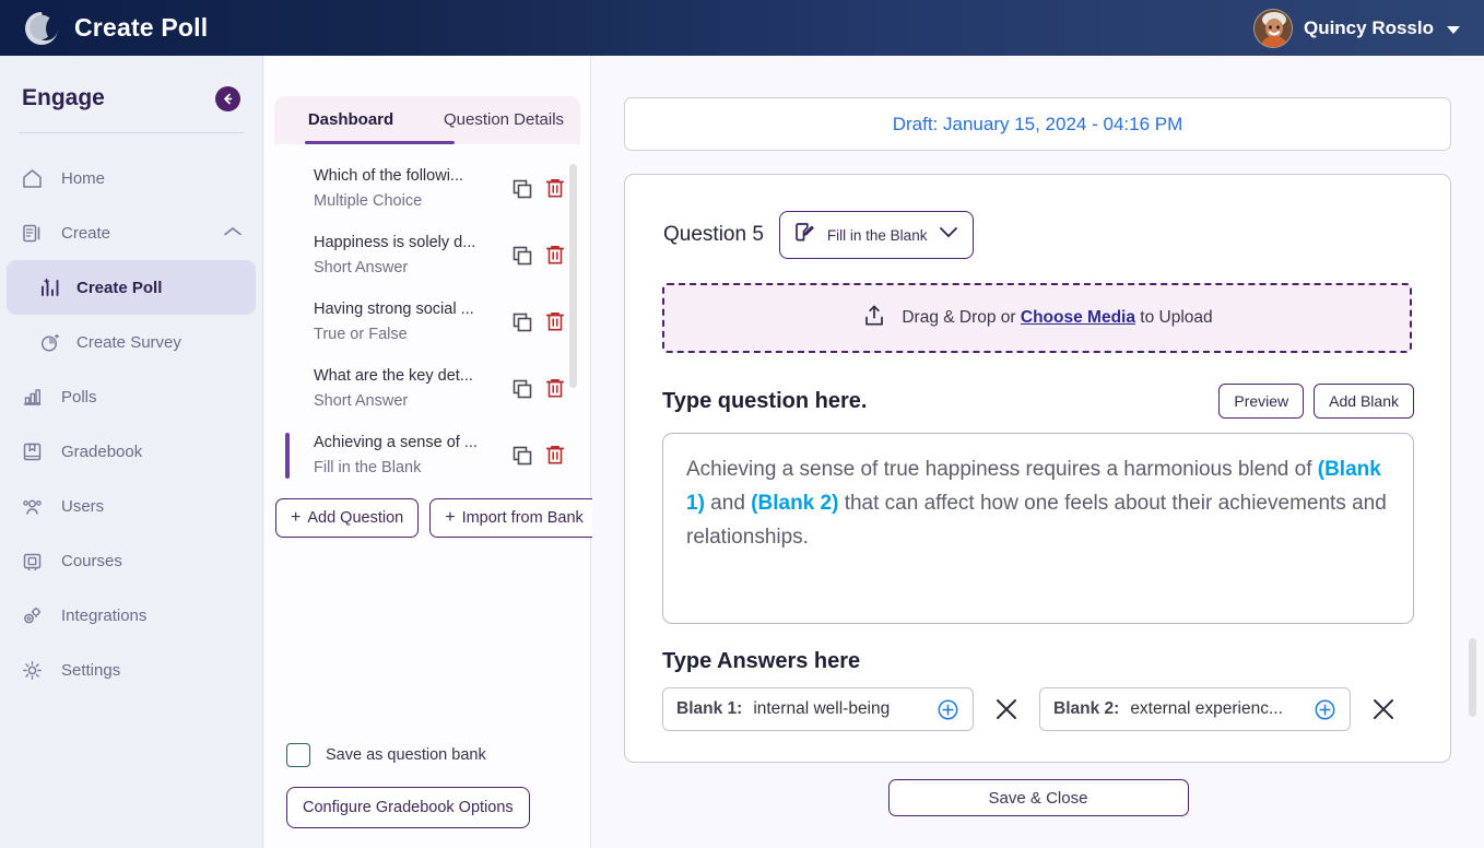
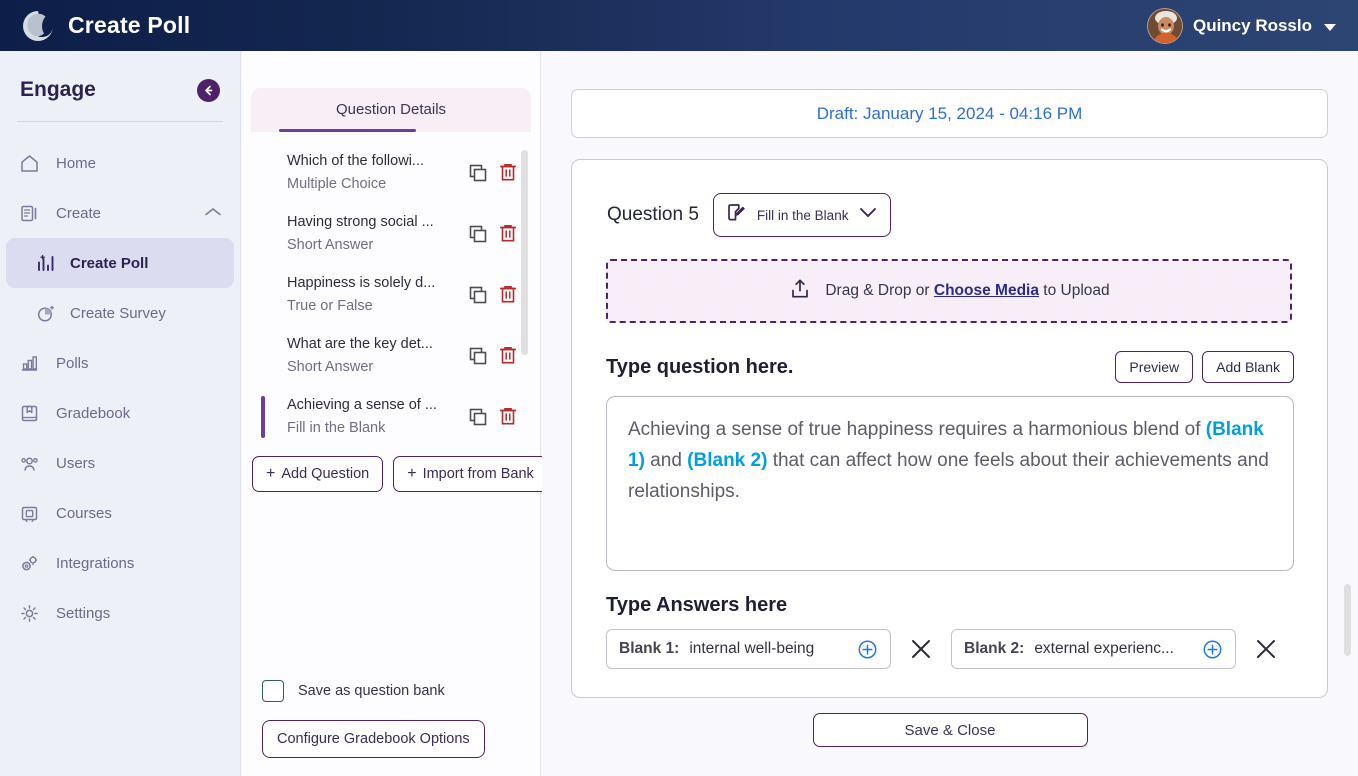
  Create Poll
  Quincy Rosslo
  Engage
  Home
  Create
  Create Poll
  Create Survey
  Polls
  Gradebook
  Users
  Courses
  Integrations
  Settings
- Dashboard
  Question Details
  Which of the followi...
  Multiple Choice
- Happiness is solely d...
+ Having strong social ...
  Short Answer
- Having strong social ...
+ Happiness is solely d...
  True or False
  What are the key det...
  Short Answer
  Achieving a sense of ...
  Fill in the Blank
  +
  Add Question
  +
  Import from Bank
  Save as question bank
  Configure Gradebook Options
  Draft: January 15, 2024 - 04:16 PM
  Question 5
  Fill in the Blank
  Drag & Drop or Choose Media to Upload
  Type question here.
  Preview
  Add Blank
  Achieving a sense of true happiness requires a harmonious blend of (Blank 1) and (Blank 2) that can affect how one feels about their achievements and relationships.
  Type Answers here
  Blank 1:
  internal well-being
  Blank 2:
  external experienc...
  Save & Close
